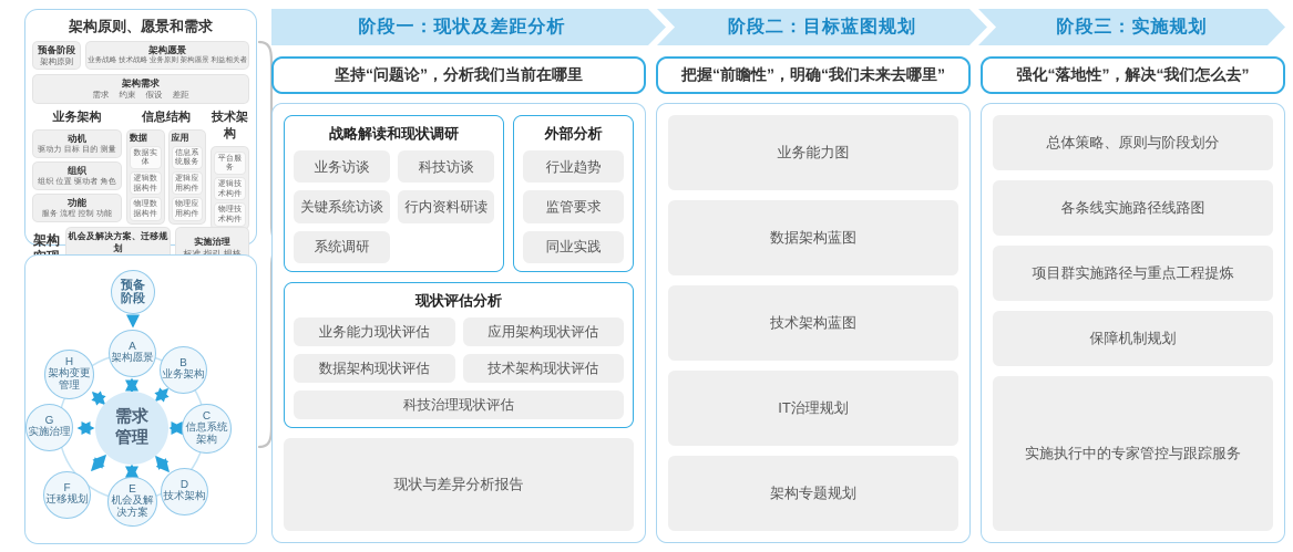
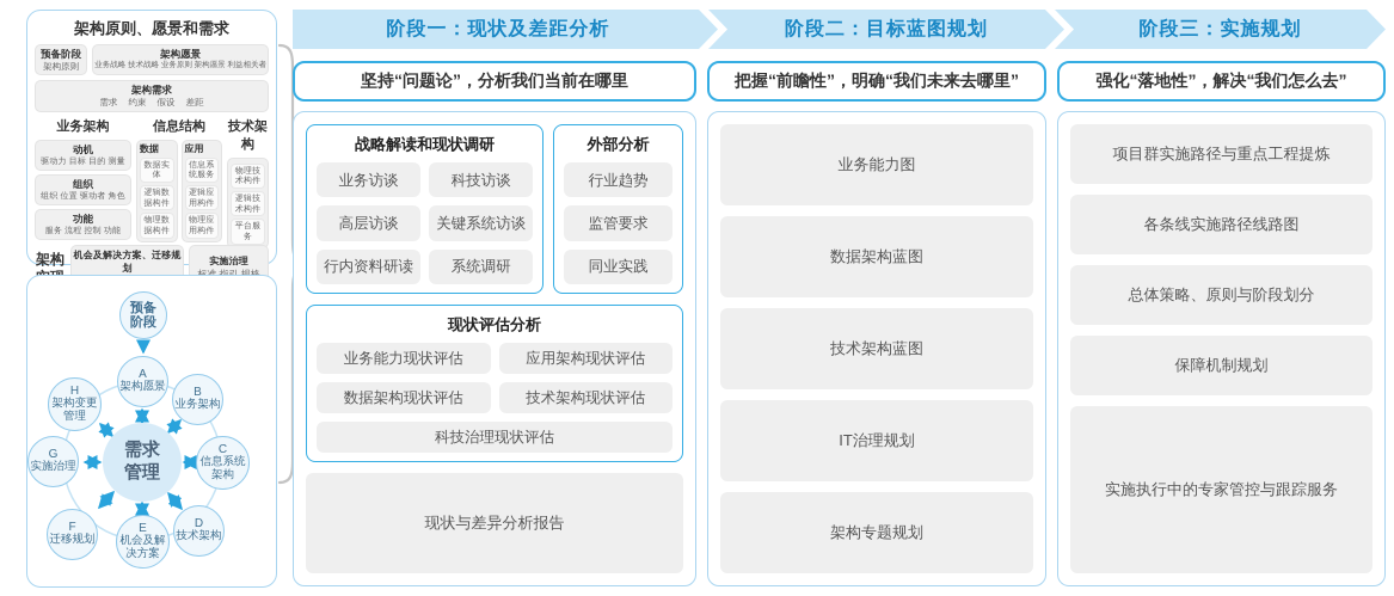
  架构原则、愿景和需求
  预备阶段
  架构原则
  架构愿景
  架构需求
  需求 约束 假设 差距
  业务架构
  动机
  驱动力 目标 目的 测量
  组织
  组织 位置 驱动者 角色
  功能
  服务 流程 控制 功能
  信息结构
  数据
  数据实体
  逻辑数据构件
  物理数据构件
  应用
  信息系统服务
  逻辑应用构件
  物理应用构件
  技术架构
- 平台服务
+ 物理技术构件
  逻辑技术构件
- 物理技术构件
+ 平台服务
  机会及解决方案、迁移规划
  实施治理
  预备阶段
  A
  架构愿景
  B
  业务架构
  C
  信息系统架构
  D
  技术架构
  E
  机会及解决方案
  F
  迁移规划
  G
  实施治理
  H
  架构变更管理
  需求管理
  阶段一：现状及差距分析
  阶段二：目标蓝图规划
  阶段三：实施规划
  坚持“问题论”，分析我们当前在哪里
  把握“前瞻性”，明确“我们未来去哪里”
  强化“落地性”，解决“我们怎么去”
  战略解读和现状调研
  业务访谈
  科技访谈
+ 高层访谈
  关键系统访谈
  行内资料研读
  系统调研
  外部分析
  行业趋势
  监管要求
  同业实践
  现状评估分析
  业务能力现状评估
  应用架构现状评估
  数据架构现状评估
  技术架构现状评估
  科技治理现状评估
  现状与差异分析报告
  业务能力图
  数据架构蓝图
  技术架构蓝图
  IT治理规划
  架构专题规划
- 总体策略、原则与阶段划分
+ 项目群实施路径与重点工程提炼
  各条线实施路径线路图
- 项目群实施路径与重点工程提炼
+ 总体策略、原则与阶段划分
  保障机制规划
  实施执行中的专家管控与跟踪服务
